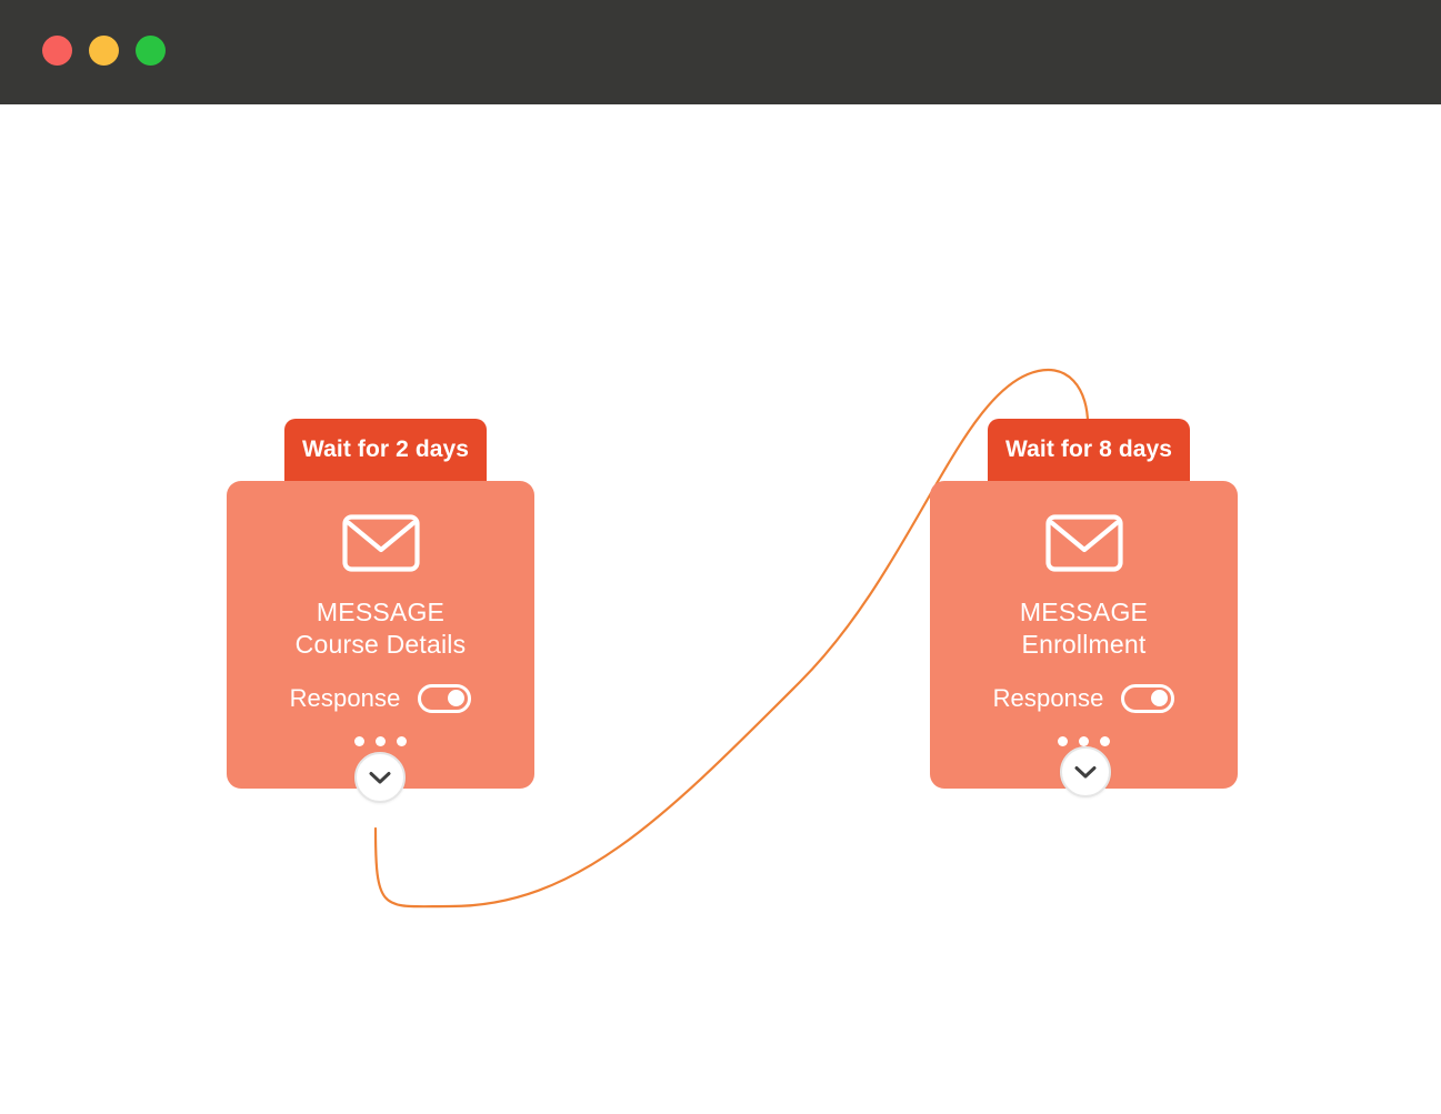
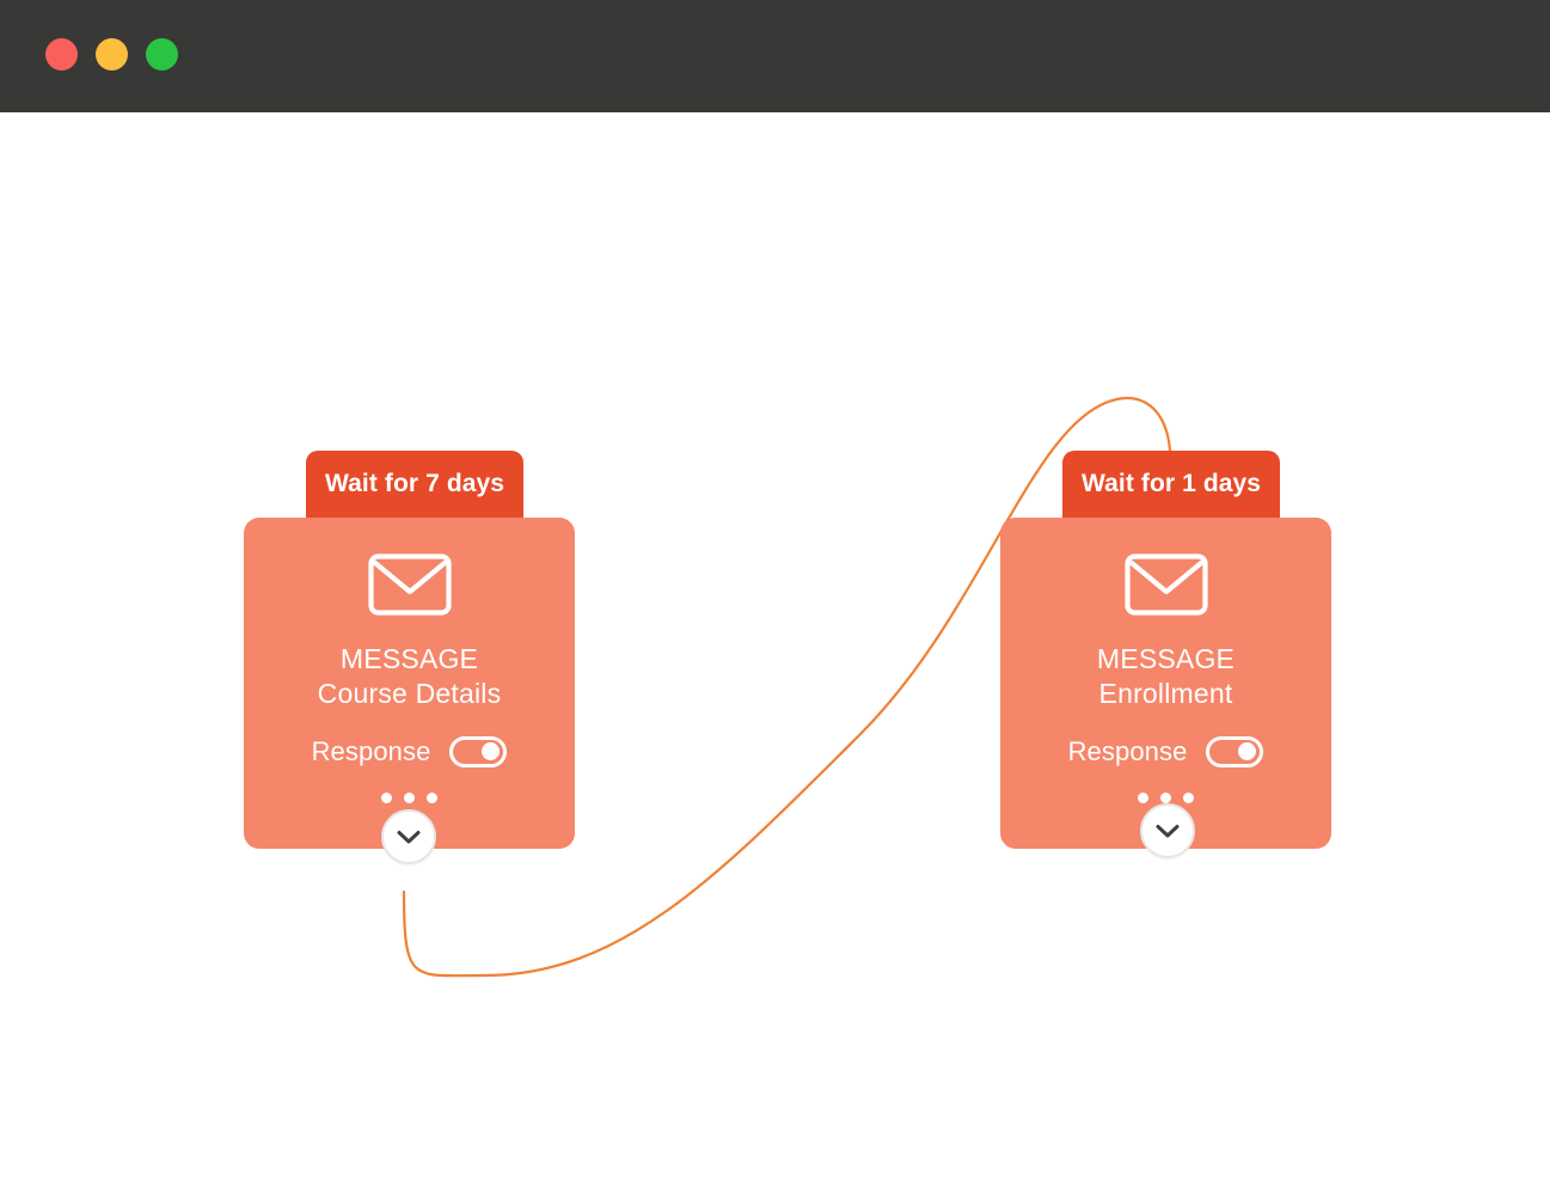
- Wait for 2 days
+ Wait for 7 days
  MESSAGE
  Course Details
  Response
- Wait for 8 days
+ Wait for 1 days
  MESSAGE
  Enrollment
  Response
